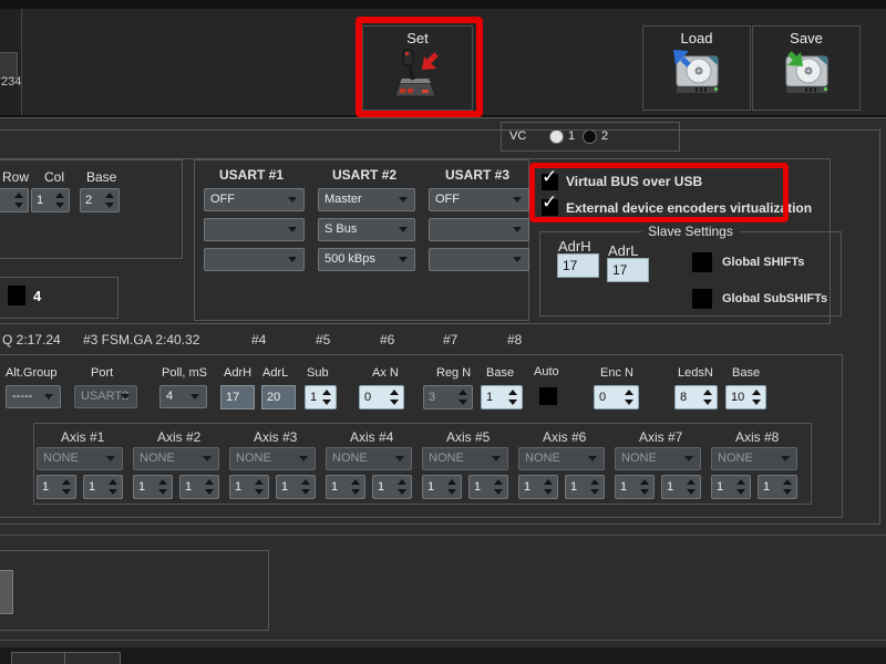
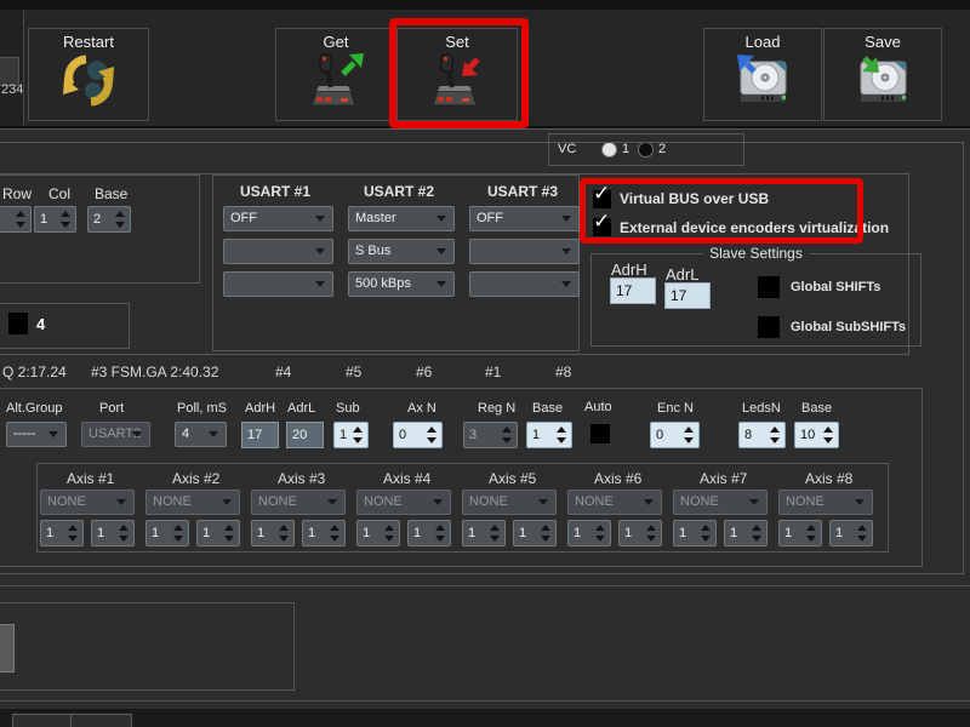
  234
+ Restart
+ Get
  Set
  Load
  Save
  VC
  1
  2
  Row
  Col
  Base
  1
  2
  4
  USART #1
  USART #2
  USART #3
  OFF
  Master
  S Bus
  500 kBps
  OFF
  ✓
  Virtual BUS over USB
  ✓
  External device encoders virtualization
  Slave Settings
  AdrH
  AdrL
  17
  17
  Global SHIFTs
  Global SubSHIFTs
  Q 2:17.24
  #3 FSM.GA 2:40.32
  #4
  #5
  #6
- #7
+ #1
  #8
  Alt.Group
  -----
  Port
  USART2
  Poll, mS
  4
  AdrH
  17
  AdrL
  20
  Sub
  1
  Ax N
  0
  Reg N
  3
  Base
  1
  Auto
  Enc N
  0
  LedsN
  8
  Base
  10
  Axis #1
  NONE
  1
  1
  Axis #2
  NONE
  1
  1
  Axis #3
  NONE
  1
  1
  Axis #4
  NONE
  1
  1
  Axis #5
  NONE
  1
  1
  Axis #6
  NONE
  1
  1
  Axis #7
  NONE
  1
  1
  Axis #8
  NONE
  1
  1
